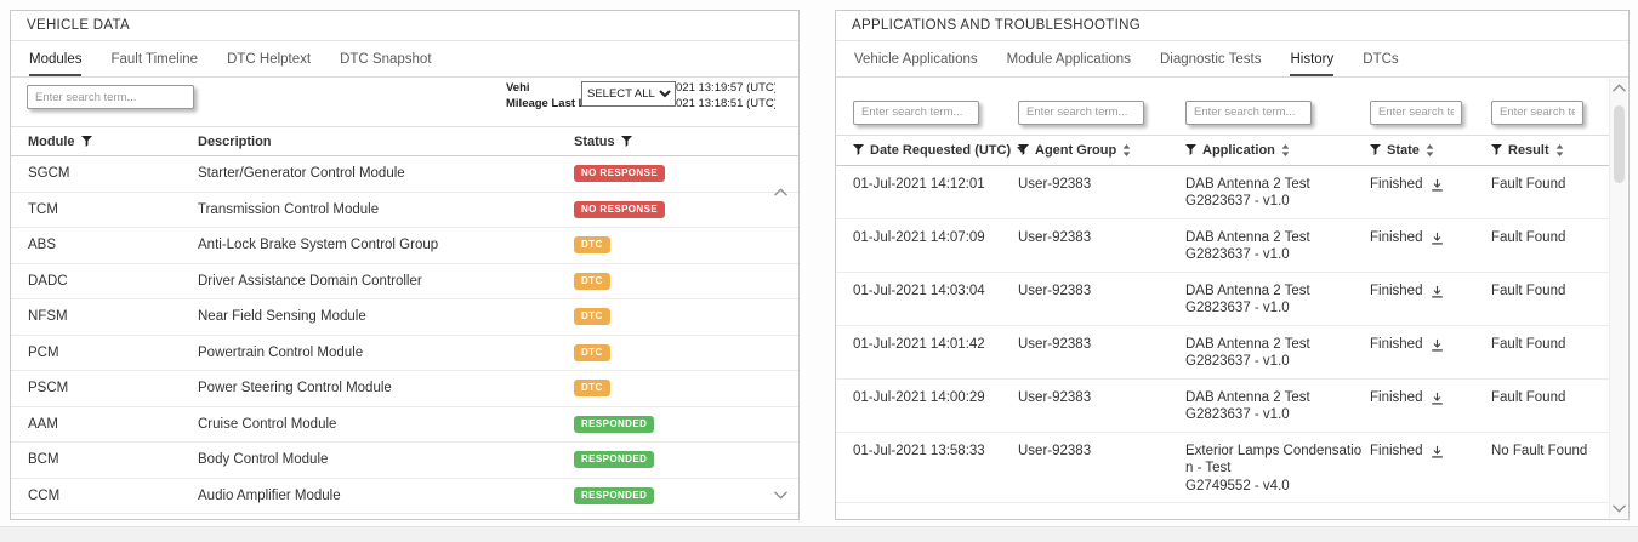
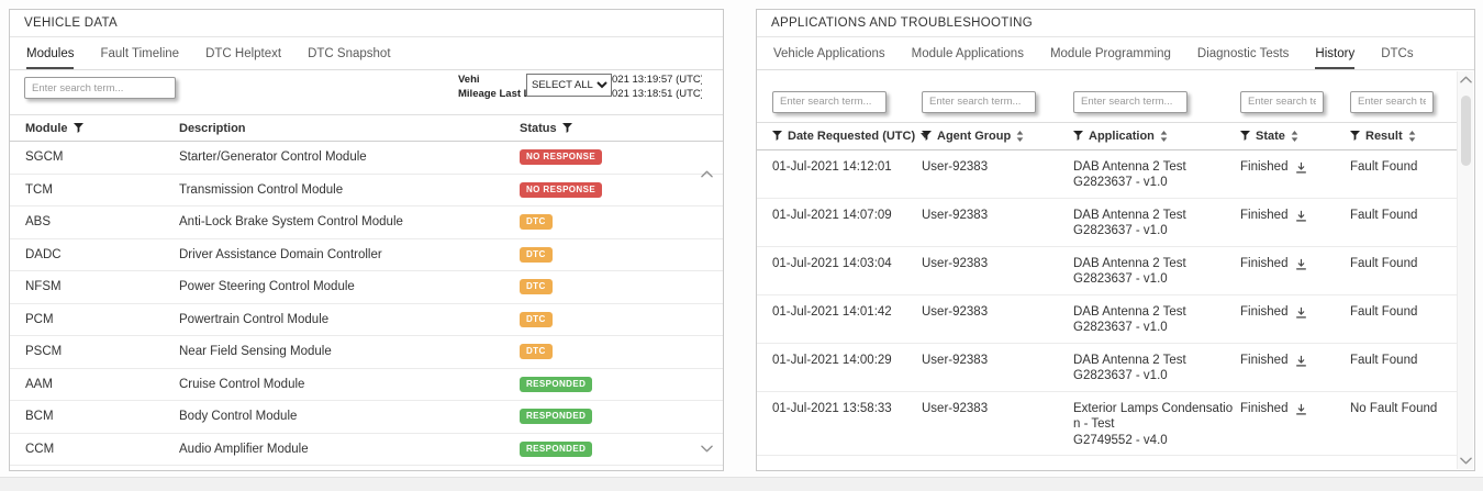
  VEHICLE DATA
  Modules
  Fault Timeline
  DTC Helptext
  DTC Snapshot
  Enter search term...
  Vehi
  Mileage Last
  SELECT ALL
  021 13:19:57 (UTC
  021 13:18:51 (UTC
  Module
  Description
  Status
  SGCM
  Starter/Generator Control Module
  NO RESPONSE
  TCM
  Transmission Control Module
  NO RESPONSE
  ABS
- Anti-Lock Brake System Control Group
+ Anti-Lock Brake System Control Module
  DTC
  DADC
  Driver Assistance Domain Controller
  DTC
  NFSM
- Near Field Sensing Module
+ Power Steering Control Module
  DTC
  PCM
  Powertrain Control Module
  DTC
  PSCM
- Power Steering Control Module
+ Near Field Sensing Module
  DTC
  AAM
  Cruise Control Module
  RESPONDED
  BCM
  Body Control Module
  RESPONDED
  CCM
  Audio Amplifier Module
  RESPONDED
  APPLICATIONS AND TROUBLESHOOTING
  Vehicle Applications
  Module Applications
+ Module Programming
  Diagnostic Tests
  History
  DTCs
  Enter search term...
  Enter search term...
  Enter search term...
  Enter search te
  Enter search te
  Date Requested (UTC)
  Agent Group
  Application
  State
  Result
  01-Jul-2021 14:12:01
  User-92383
  DAB Antenna 2 Test
  G2823637 - v1.0
  Finished
  Fault Found
  01-Jul-2021 14:07:09
  User-92383
  DAB Antenna 2 Test
  G2823637 - v1.0
  Finished
  Fault Found
  01-Jul-2021 14:03:04
  User-92383
  DAB Antenna 2 Test
  G2823637 - v1.0
  Finished
  Fault Found
  01-Jul-2021 14:01:42
  User-92383
  DAB Antenna 2 Test
  G2823637 - v1.0
  Finished
  Fault Found
  01-Jul-2021 14:00:29
  User-92383
  DAB Antenna 2 Test
  G2823637 - v1.0
  Finished
  Fault Found
  01-Jul-2021 13:58:33
  User-92383
  Exterior Lamps Condensatio
  n - Test
  G2749552 - v4.0
  Finished
  No Fault Found
